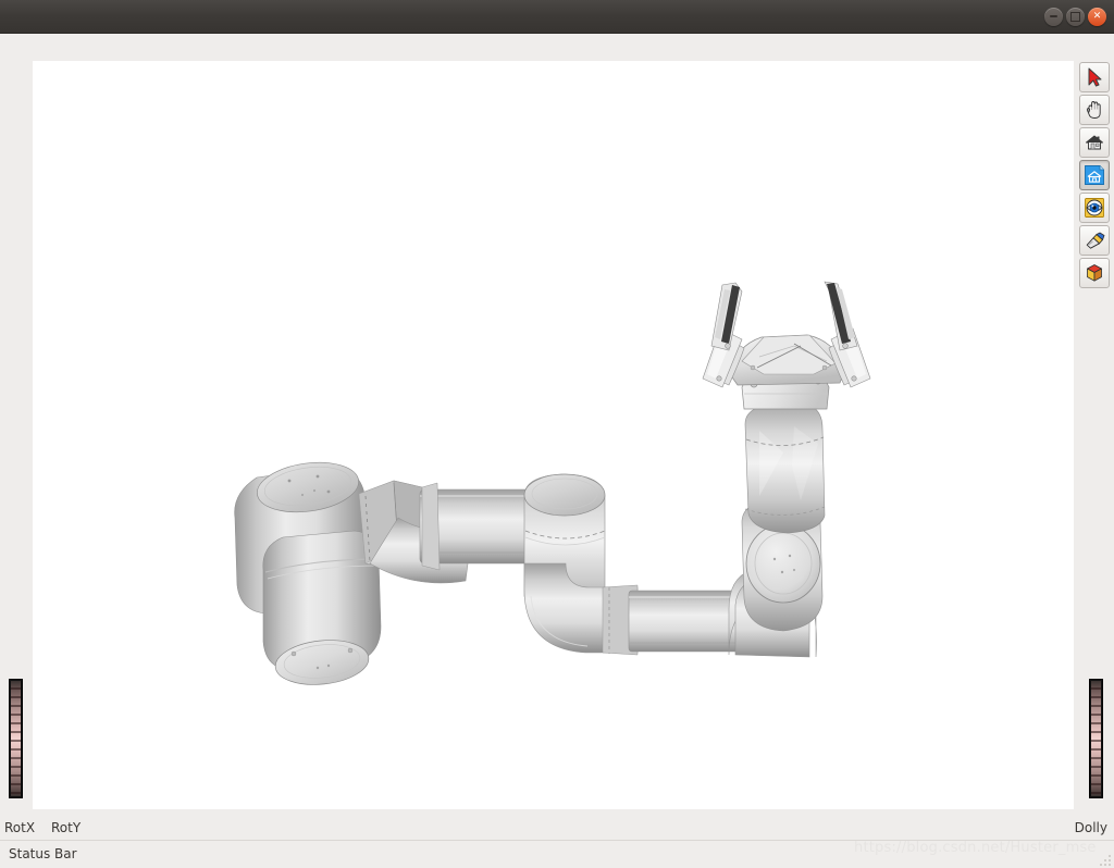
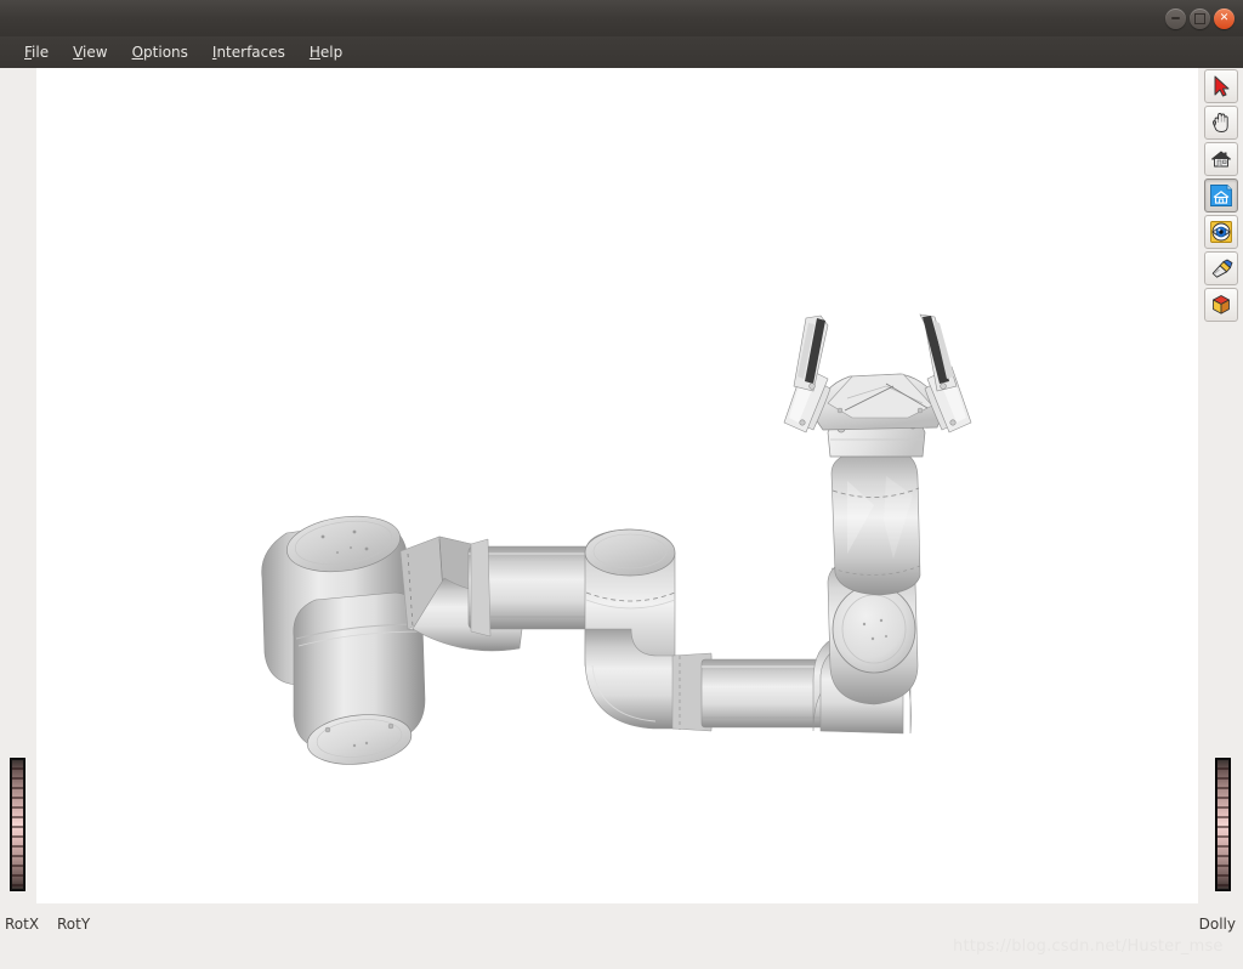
  ✕
+ File
+ View
+ Options
+ Interfaces
+ Help
  RotX
  RotY
  Dolly
- Status Bar
